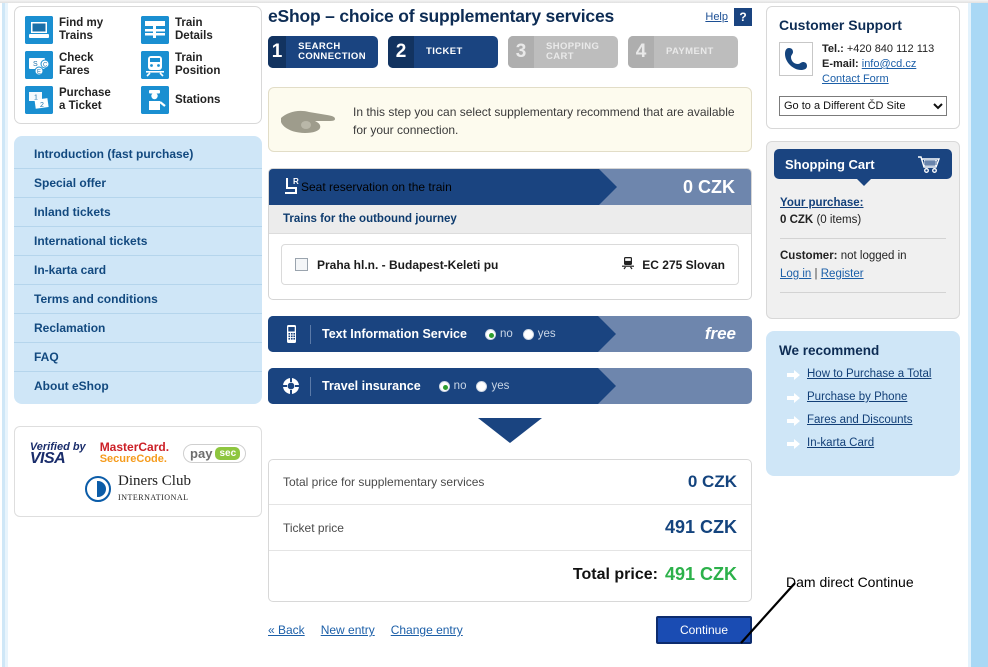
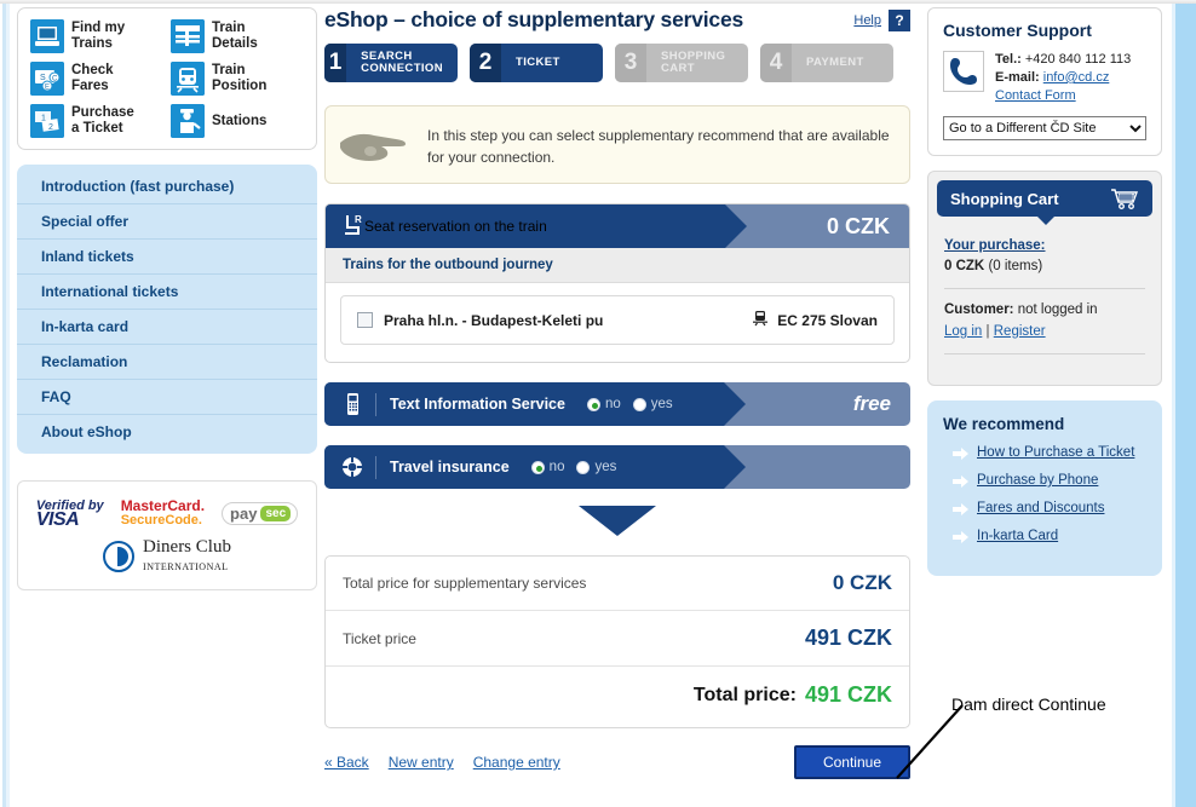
  Find my
  Trains
  Train
  Details
  Check
  Fares
  Train
  Position
  Purchase
  a Ticket
  Stations
  Introduction (fast purchase)
  Special offer
  Inland tickets
  International tickets
  In-karta card
- Terms and conditions
  Reclamation
  FAQ
  About eShop
  Verified by
  VISA
  MasterCard.
  SecureCode.
  pay
  sec
  Diners Club
  INTERNATIONAL
  eShop – choice of supplementary services
  Help
  ?
  1
  SEARCH
  CONNECTION
  2
  TICKET
  3
  SHOPPING
  CART
  4
  PAYMENT
  In this step you can select supplementary recommend that are available for your connection.
  R
  Seat reservation on the train
  0 CZK
  Trains for the outbound journey
  Praha hl.n. - Budapest-Keleti pu
  EC 275 Slovan
  Text Information Service
  no
  yes
  free
  Travel insurance
  no
  yes
  Total price for supplementary services
  0 CZK
  Ticket price
  491 CZK
  Total price:
  491 CZK
  « Back
  New entry
  Change entry
  Continue
  Customer Support
  Tel.: +420 840 112 113
  E-mail: info@cd.cz
  Contact Form
  Go to a Different ČD Site
  Shopping Cart
  Your purchase:
  0 CZK (0 items)
  Customer: not logged in
  Log in | Register
  We recommend
- How to Purchase a Total
+ How to Purchase a Ticket
  Purchase by Phone
  Fares and Discounts
  In-karta Card
  Dam direct Continue
